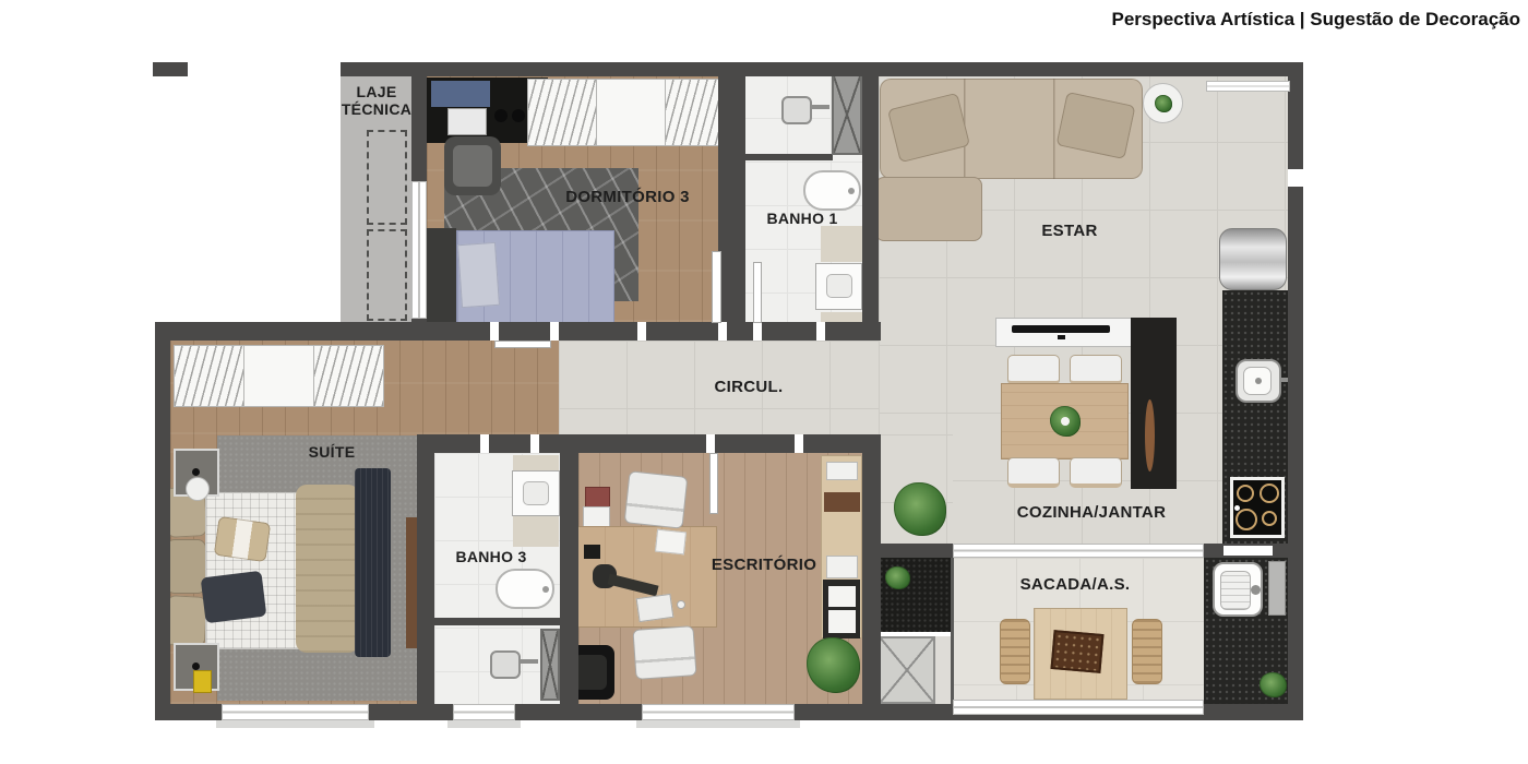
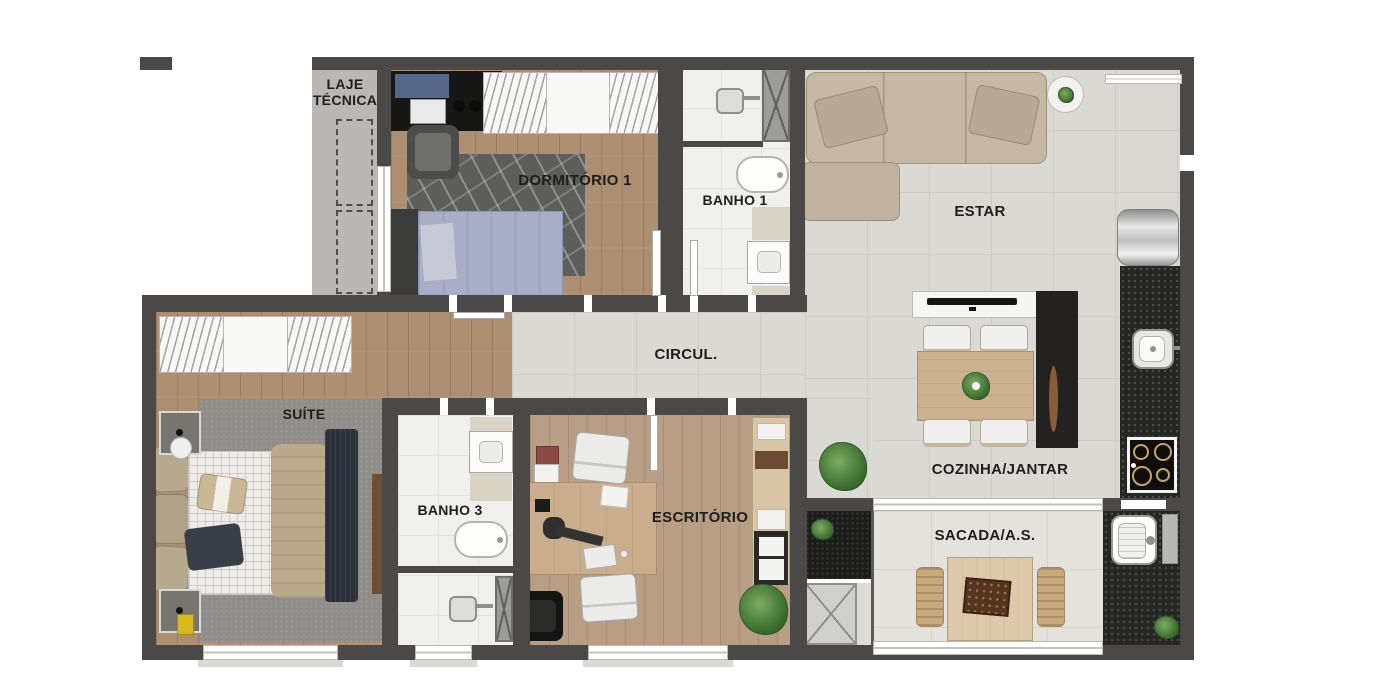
- Perspectiva Artística | Sugestão de Decoração
  LAJE TÉCNICA
- DORMITÓRIO 3
+ DORMITÓRIO 1
  BANHO 1
  ESTAR
  CIRCUL.
  SUÍTE
  BANHO 3
  ESCRITÓRIO
  COZINHA/JANTAR
  SACADA/A.S.
